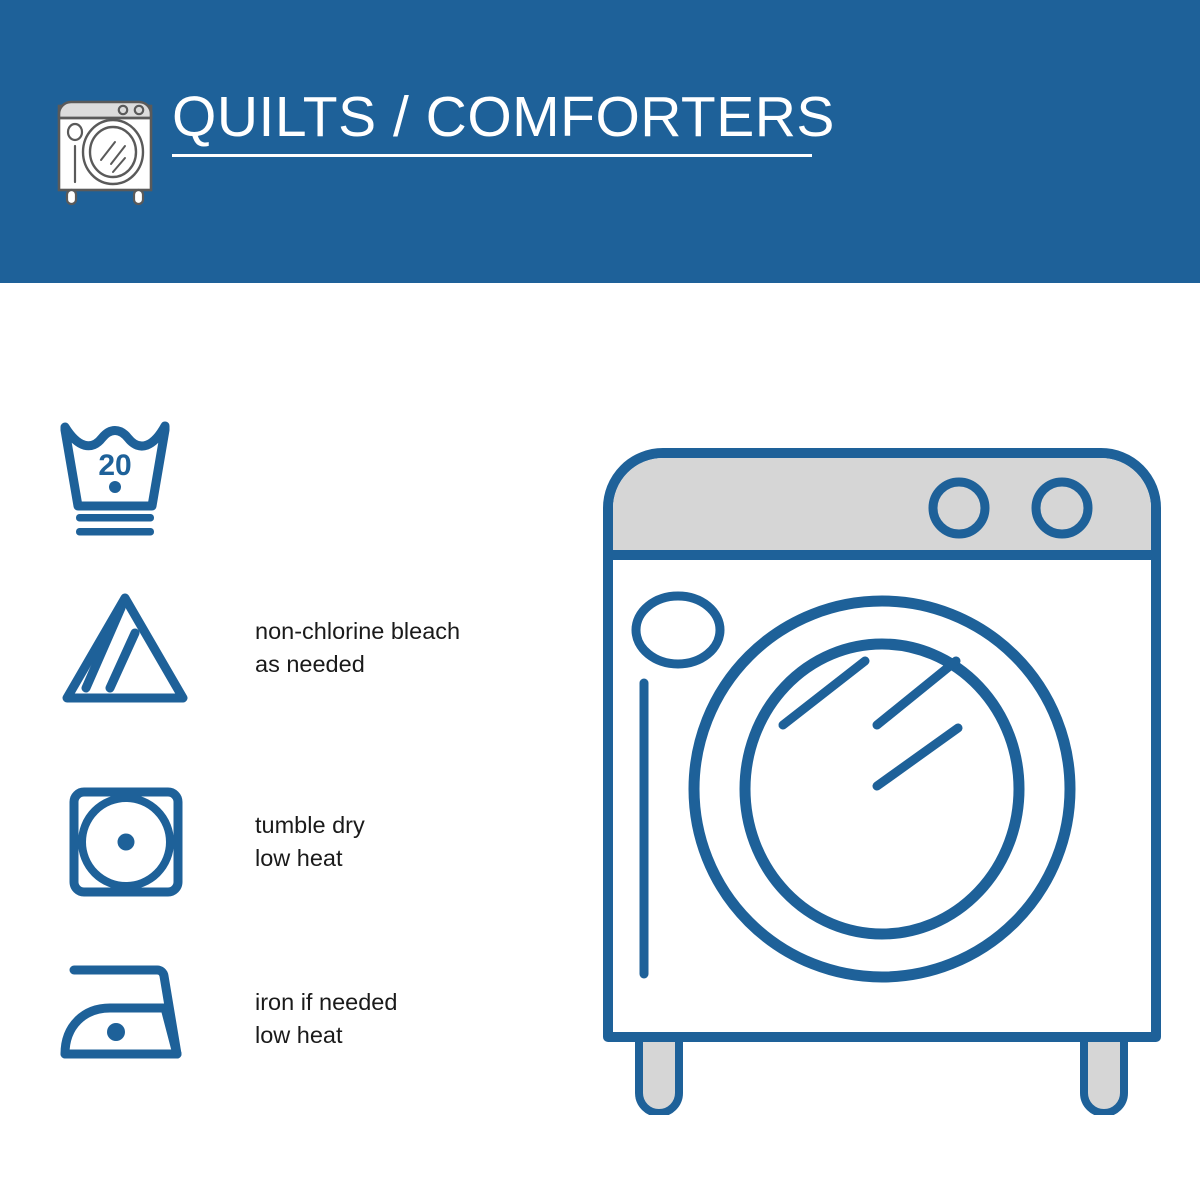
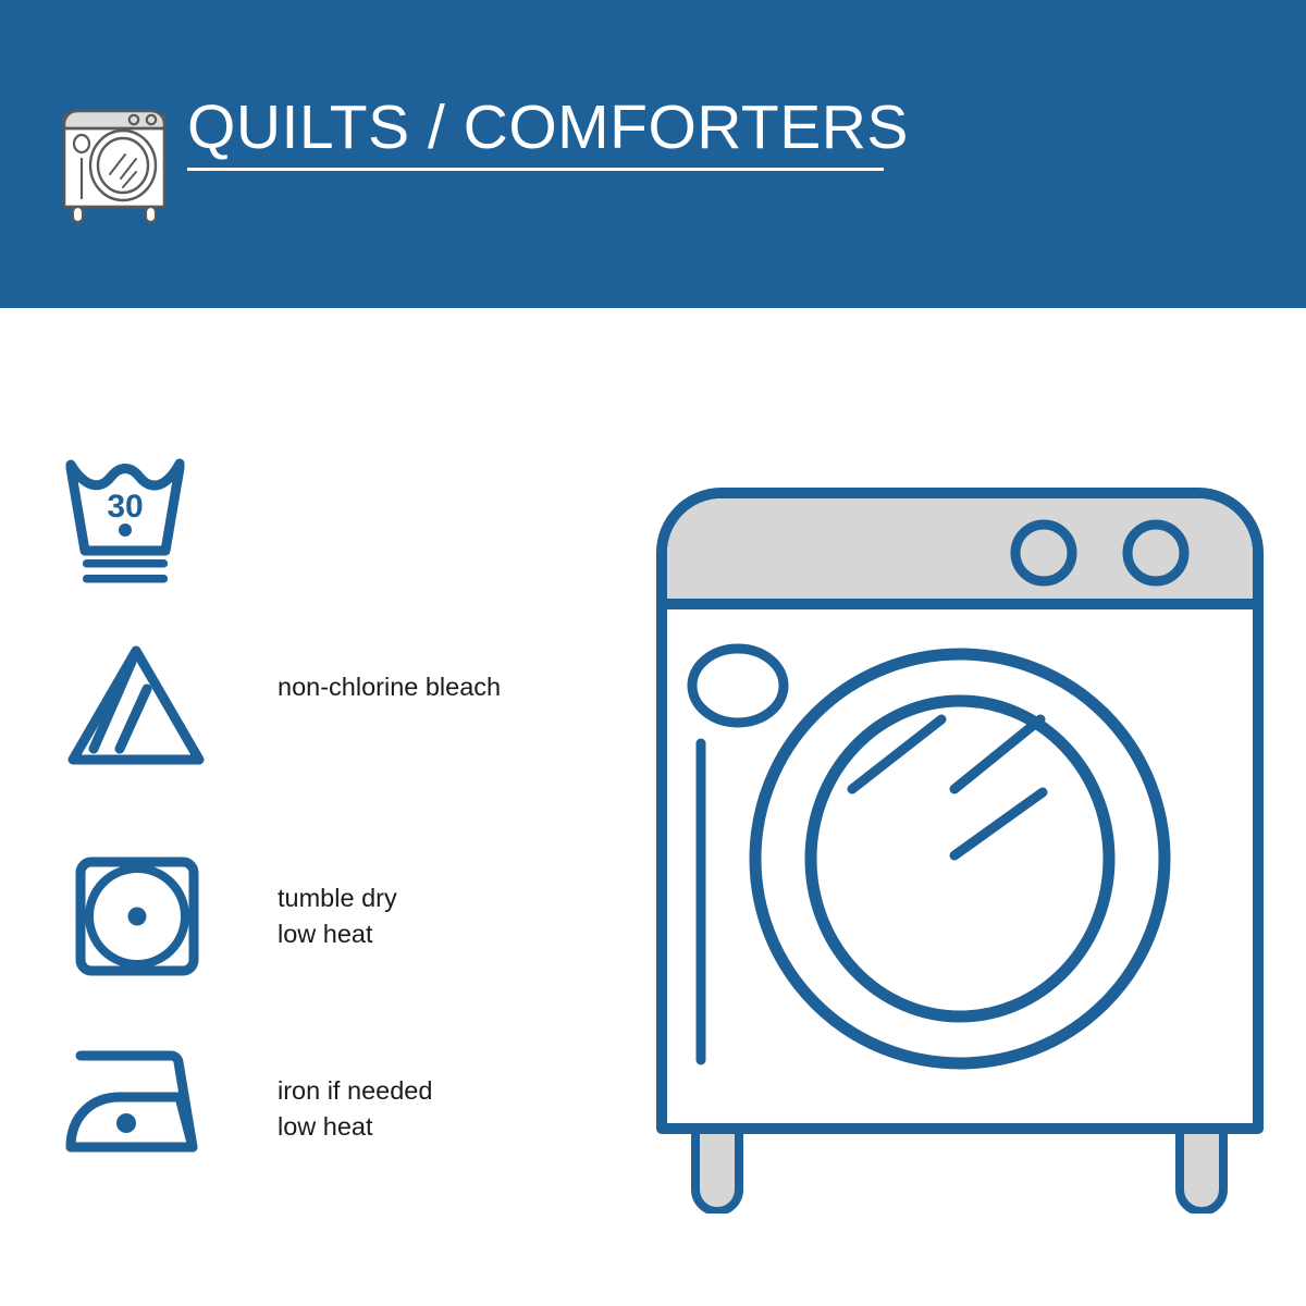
  QUILTS / COMFORTERS
- 20
+ 30
  non-chlorine bleach
- as needed
  tumble dry
  low heat
  iron if needed
  low heat
